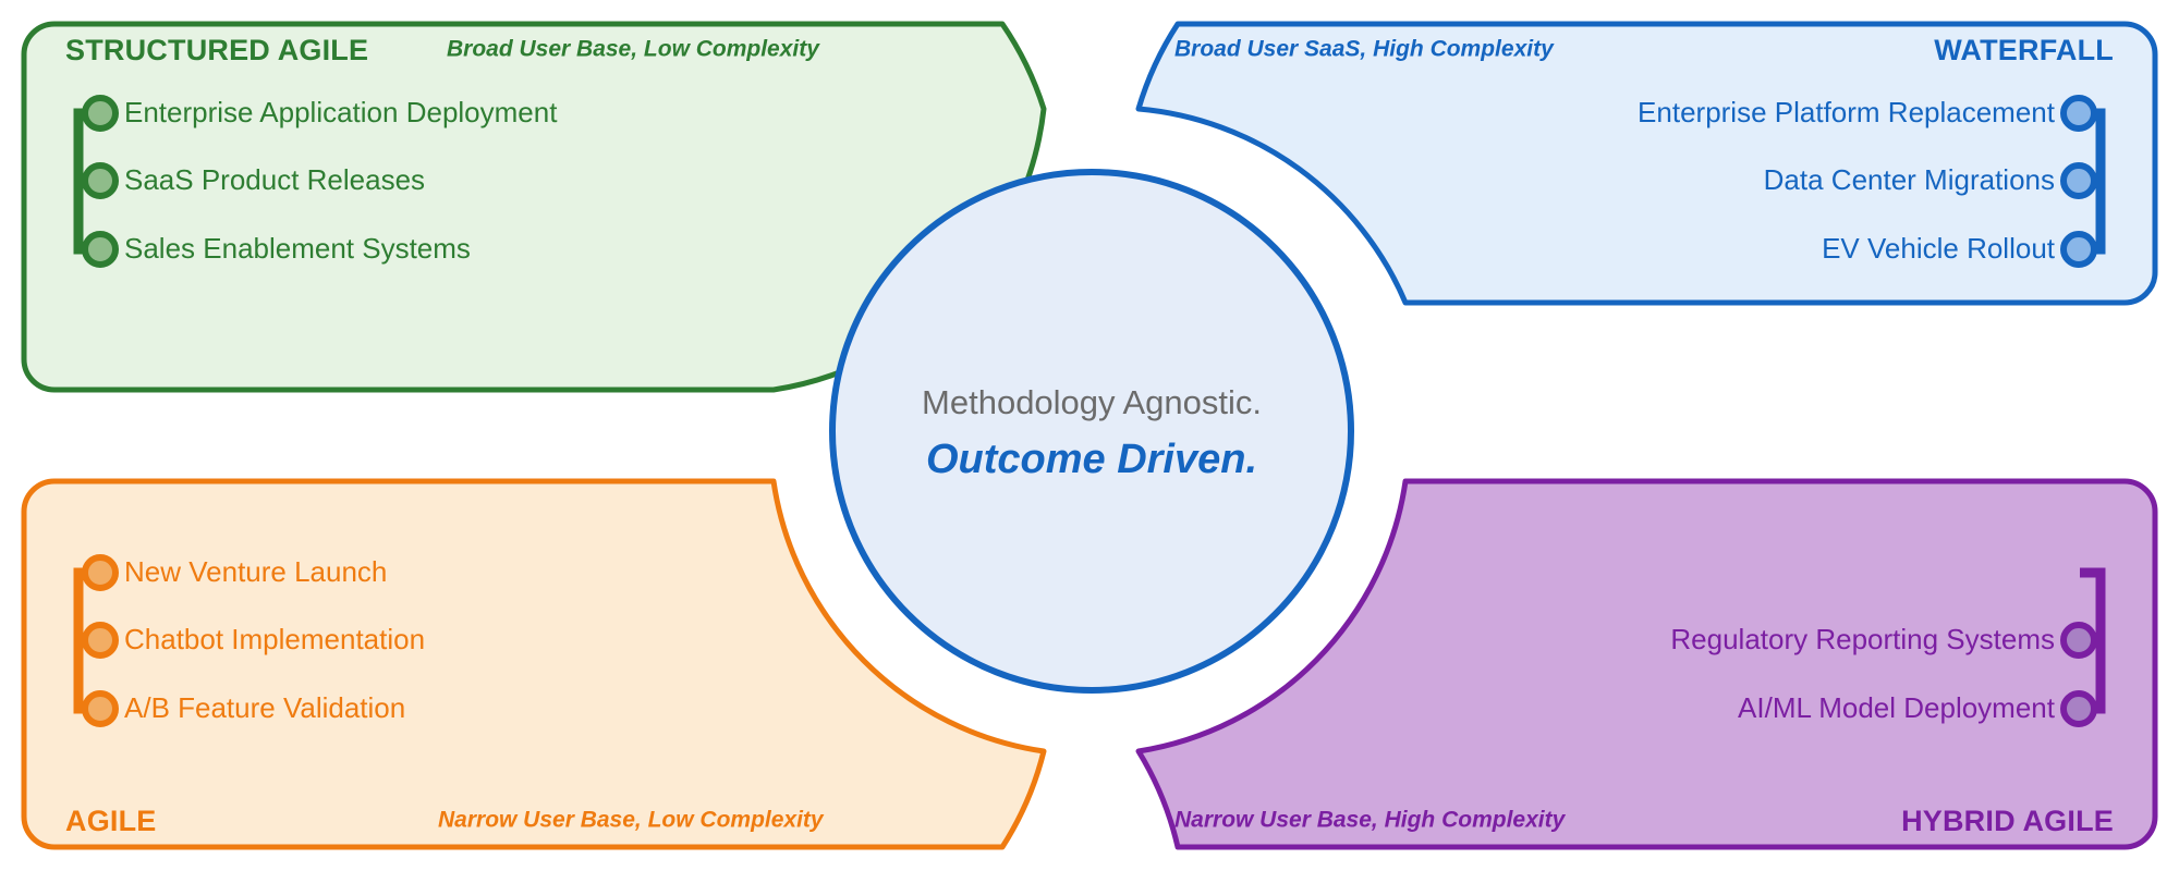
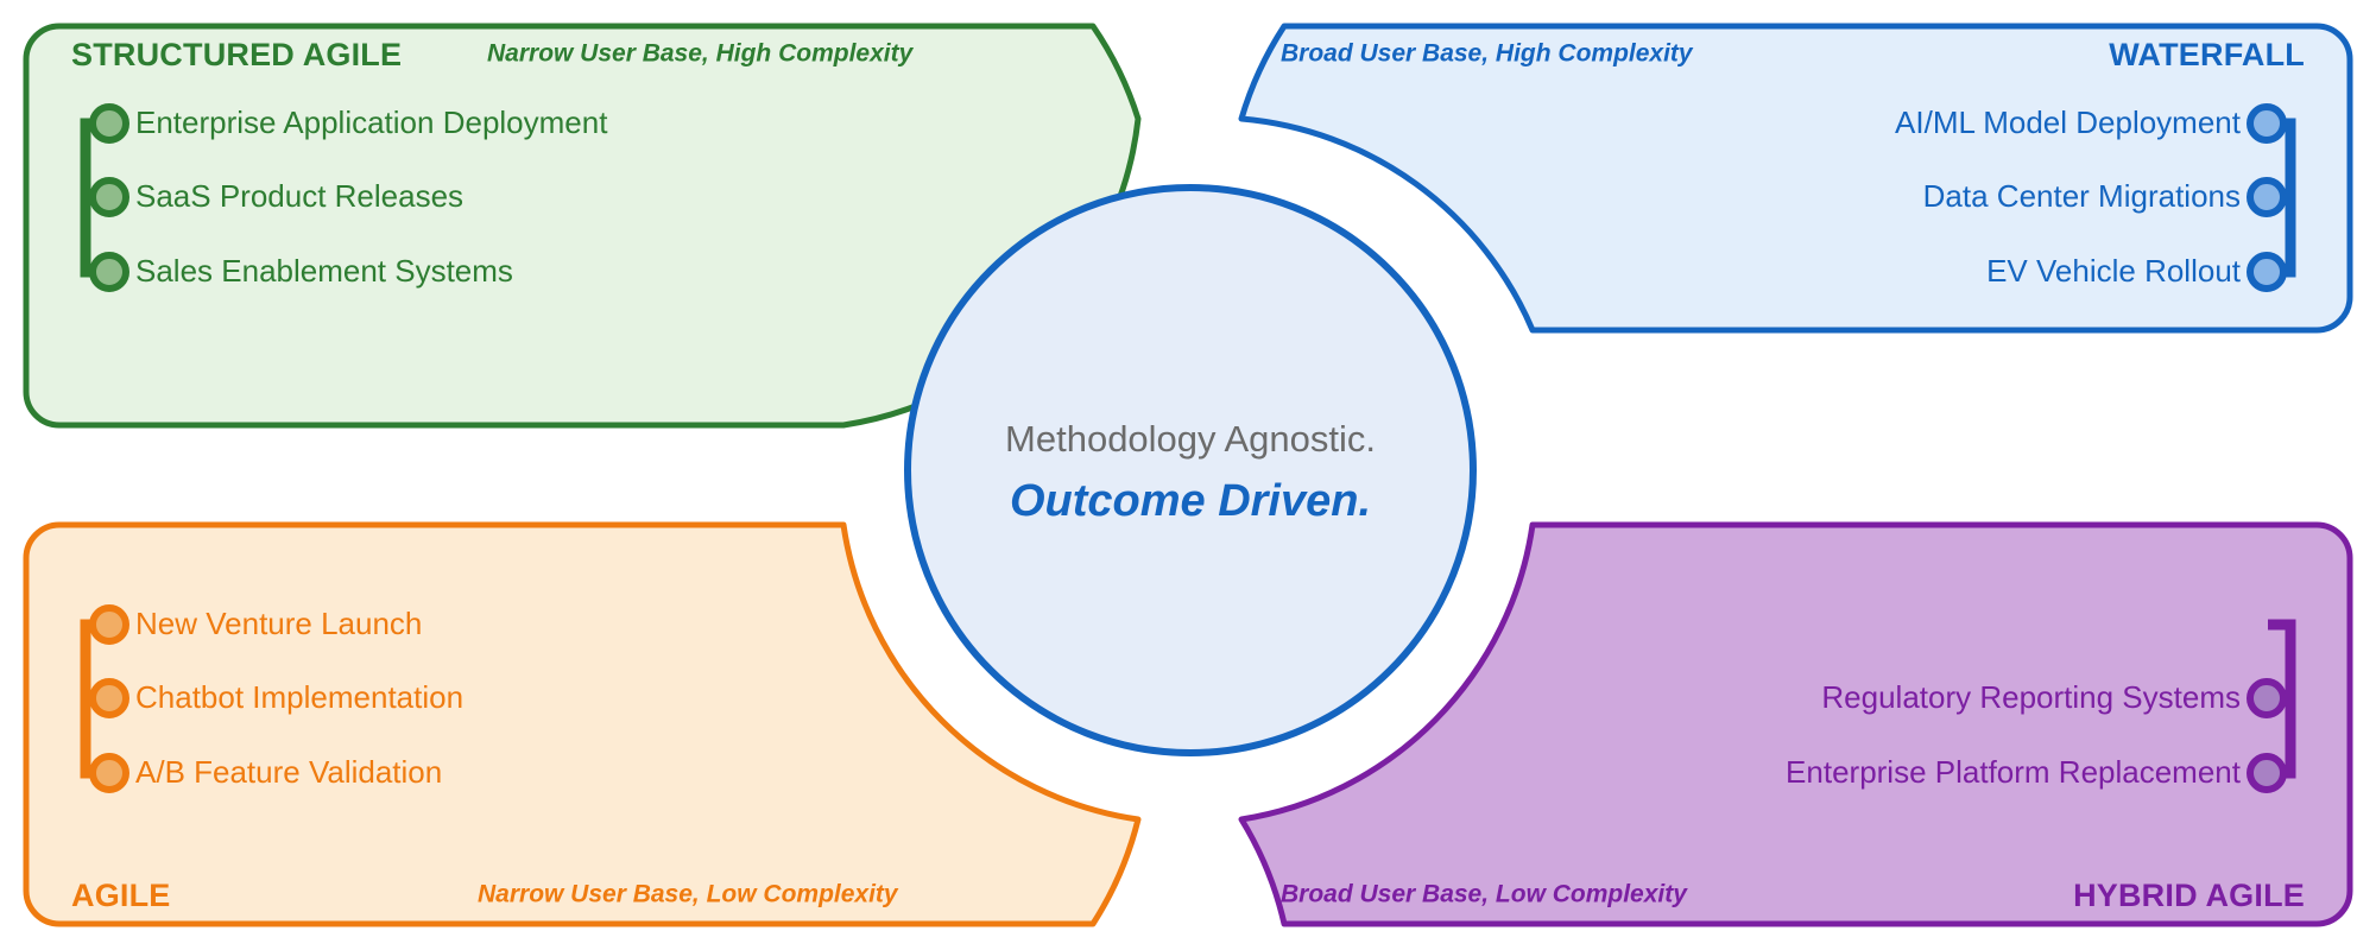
  STRUCTURED AGILE
- Broad User Base, Low Complexity
+ Narrow User Base, High Complexity
  Enterprise Application Deployment
  SaaS Product Releases
  Sales Enablement Systems
  WATERFALL
- Broad User SaaS, High Complexity
+ Broad User Base, High Complexity
- Enterprise Platform Replacement
+ AI/ML Model Deployment
  Data Center Migrations
  EV Vehicle Rollout
  AGILE
  Narrow User Base, Low Complexity
  New Venture Launch
  Chatbot Implementation
  A/B Feature Validation
  HYBRID AGILE
- Narrow User Base, High Complexity
+ Broad User Base, Low Complexity
  Regulatory Reporting Systems
- AI/ML Model Deployment
+ Enterprise Platform Replacement
  Methodology Agnostic.
  Outcome Driven.
